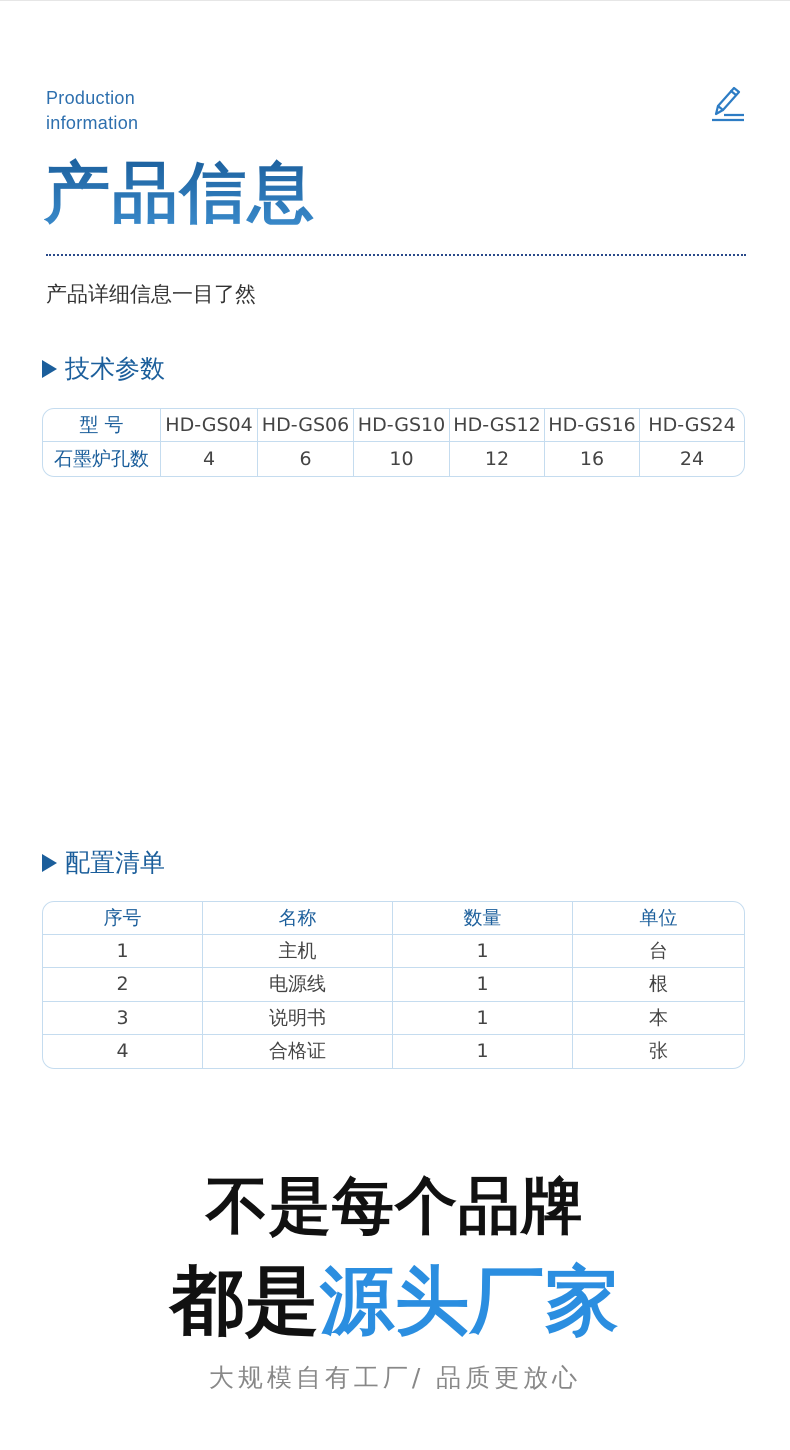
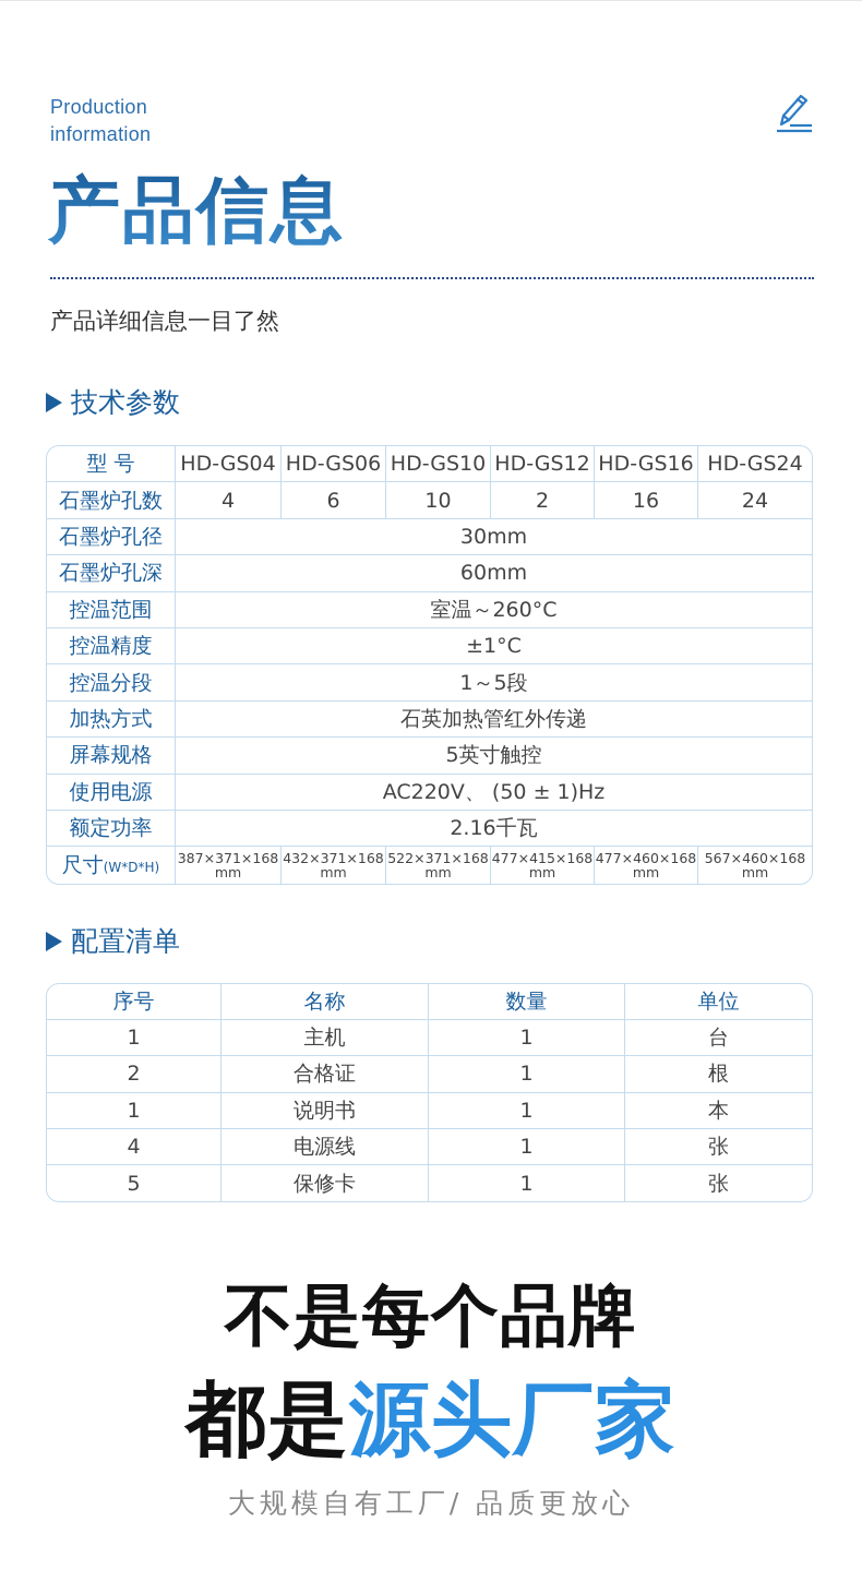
  Production
  information
  产品信息
  产品详细信息一目了然
  技术参数
  型 号	HD-GS04	HD-GS06	HD-GS10	HD-GS12	HD-GS16	HD-GS24
- 石墨炉孔数	4	6	10	12	16	24
+ 石墨炉孔数	4	6	10	2	16	24
+ 石墨炉孔径	30mm
+ 石墨炉孔深	60mm
+ 控温范围	室温～260°C
+ 控温精度	±1°C
+ 控温分段	1～5段
+ 加热方式	石英加热管红外传递
+ 屏幕规格	5英寸触控
+ 使用电源	AC220V、 (50 ± 1)Hz
+ 额定功率	2.16千瓦
+ 尺寸(W*D*H)	387×371×168mm	432×371×168mm	522×371×168mm	477×415×168mm	477×460×168mm	567×460×168mm
  配置清单
  序号	名称	数量	单位
  1	主机	1	台
- 2	电源线	1	根
+ 2	合格证	1	根
- 3	说明书	1	本
+ 1	说明书	1	本
- 4	合格证	1	张
+ 4	电源线	1	张
+ 5	保修卡	1	张
  不是每个品牌
  都是源头厂家
  大规模自有工厂/ 品质更放心
